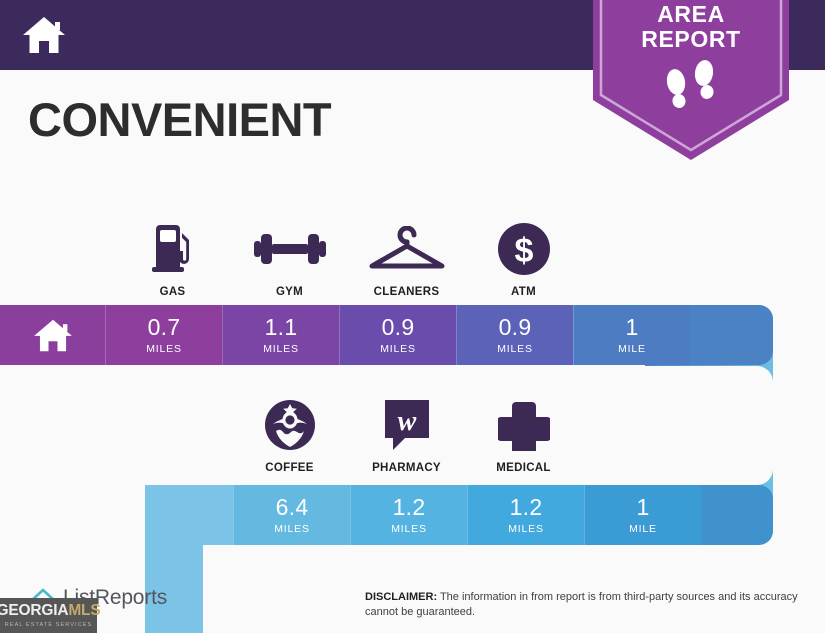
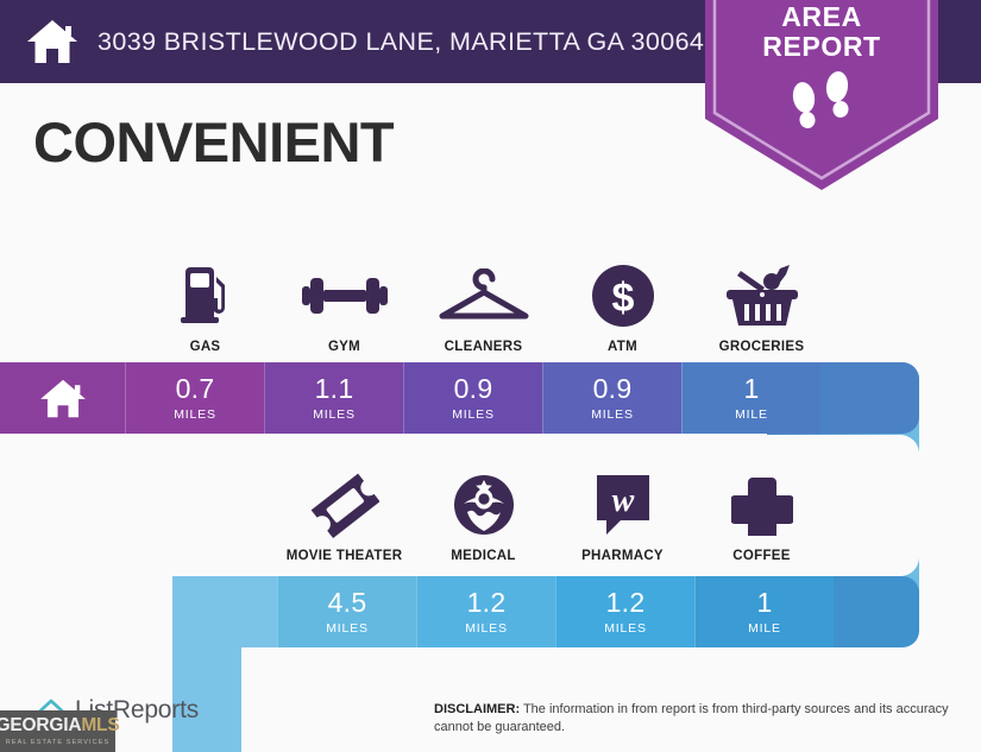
+ 3039 BRISTLEWOOD LANE, MARIETTA GA 30064
  AREA
  REPORT
  CONVENIENT
  GAS
  GYM
  CLEANERS
  $
  ATM
+ GROCERIES
  0.7
  MILES
  1.1
  MILES
  0.9
  MILES
  0.9
  MILES
  1
  MILE
+ MOVIE THEATER
- COFFEE
+ MEDICAL
  w
  PHARMACY
- MEDICAL
+ COFFEE
- 6.4
+ 4.5
  MILES
  1.2
  MILES
  1.2
  MILES
  1
  MILE
  DISCLAIMER: The information in from report is from third-party sources and its accuracy cannot be guaranteed.
  GEORGIAMLS
